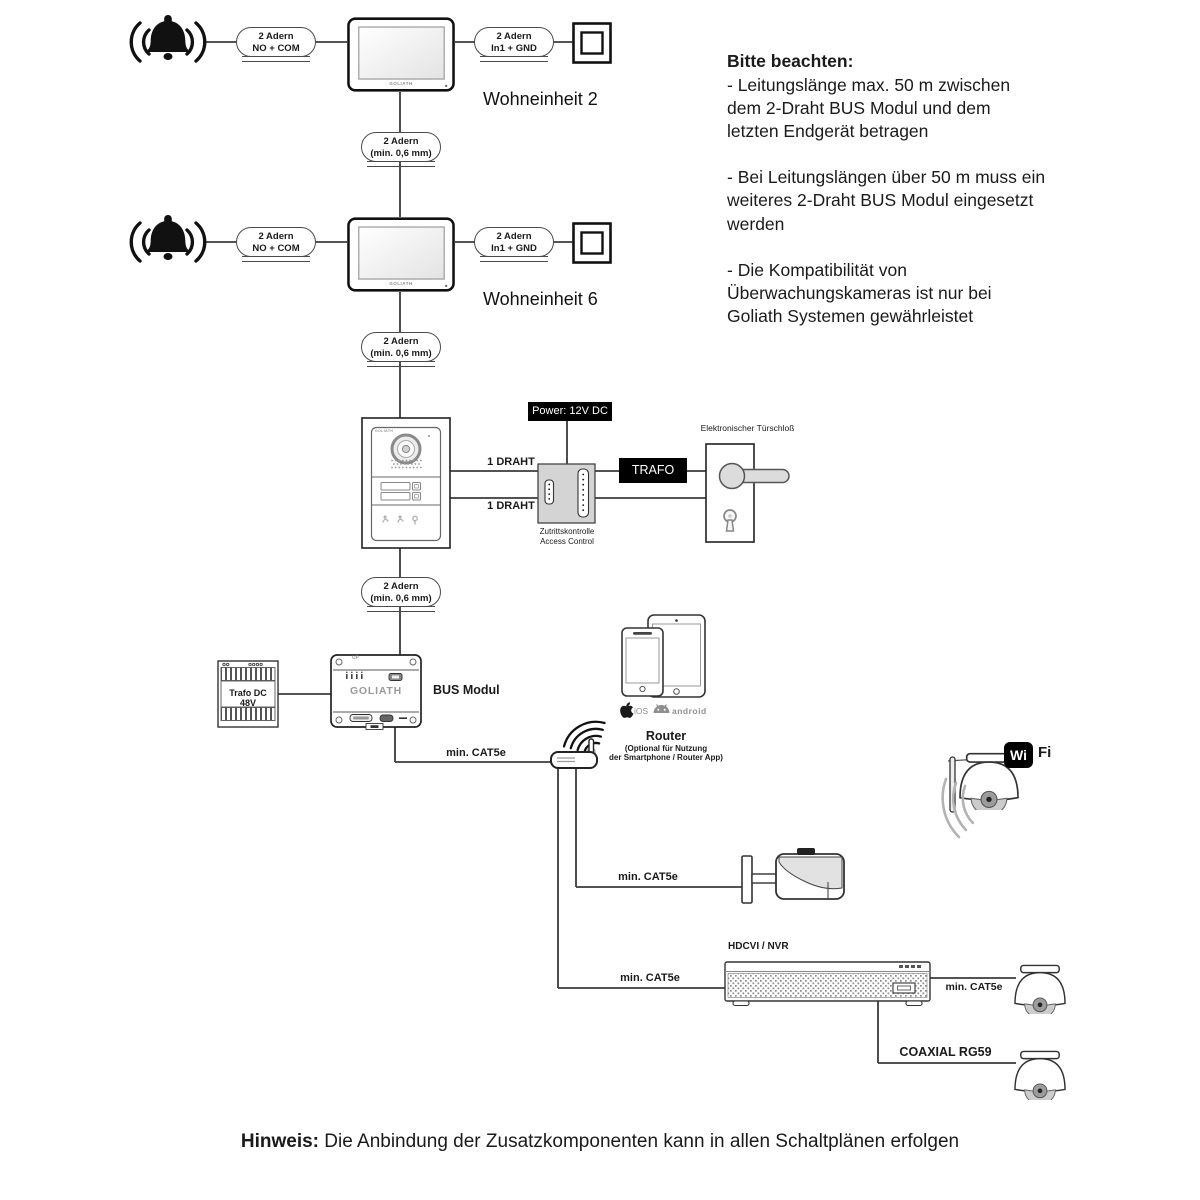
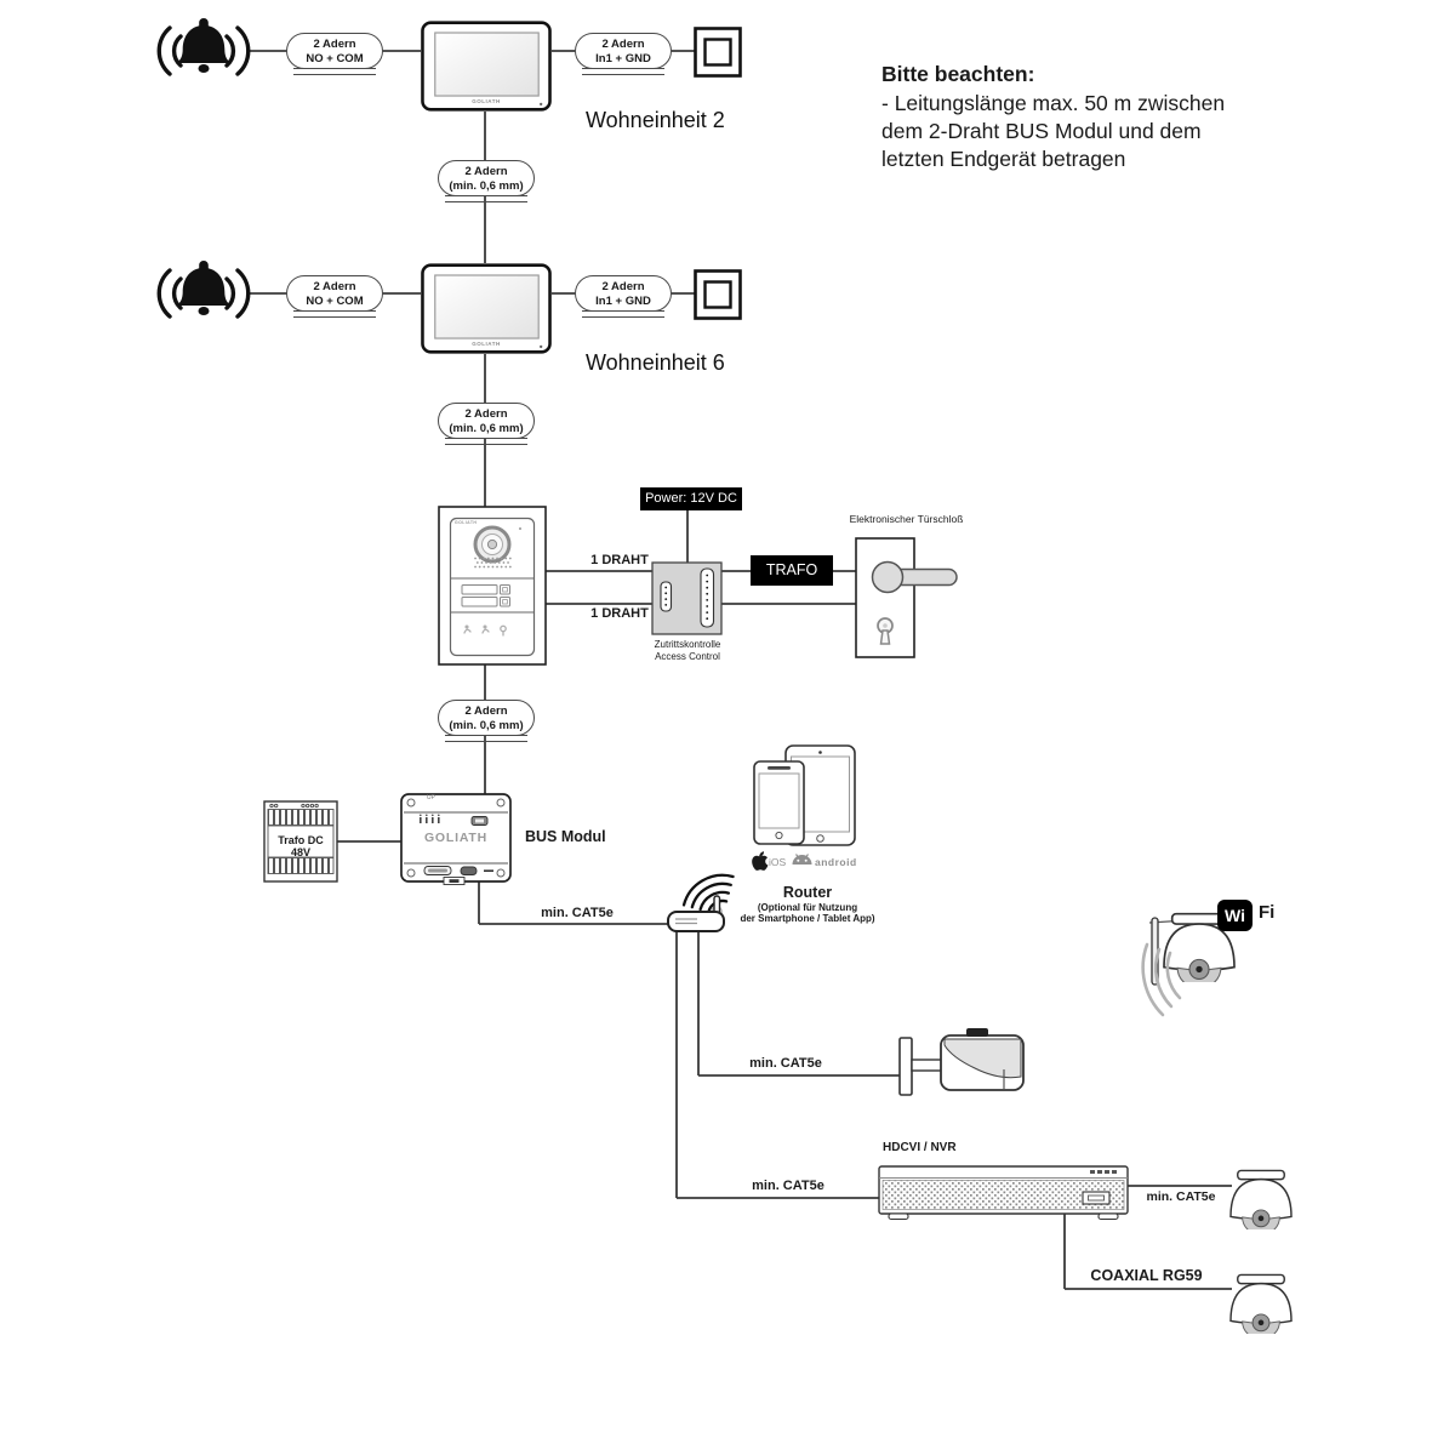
  2 Adern
  NO + COM
  2 Adern
  In1 + GND
  Wohneinheit 2
  2 Adern
  (min. 0,6 mm)
  2 Adern
  NO + COM
  2 Adern
  In1 + GND
  Wohneinheit 6
  2 Adern
  (min. 0,6 mm)
  1 DRAHT
  1 DRAHT
  Power: 12V DC
  Zutrittskontrolle
  Access Control
  TRAFO
  Elektronischer Türschloß
  2 Adern
  (min. 0,6 mm)
  Trafo DC 48V
  GOLIATH
  BUS Modul
  min. CAT5e
  iOS
  android
  Router
  (Optional für Nutzung
- der Smartphone / Router App)
+ der Smartphone / Tablet App)
  Wi
  Fi
  min. CAT5e
  min. CAT5e
  HDCVI / NVR
  min. CAT5e
  COAXIAL RG59
  Bitte beachten:
  - Leitungslänge max. 50 m zwischen
  dem 2-Draht BUS Modul und dem
  letzten Endgerät betragen
- - Bei Leitungslängen über 50 m muss ein
- weiteres 2-Draht BUS Modul eingesetzt
- werden
- - Die Kompatibilität von
- Überwachungskameras ist nur bei
- Goliath Systemen gewährleistet
- Hinweis: Die Anbindung der Zusatzkomponenten kann in allen Schaltplänen erfolgen
